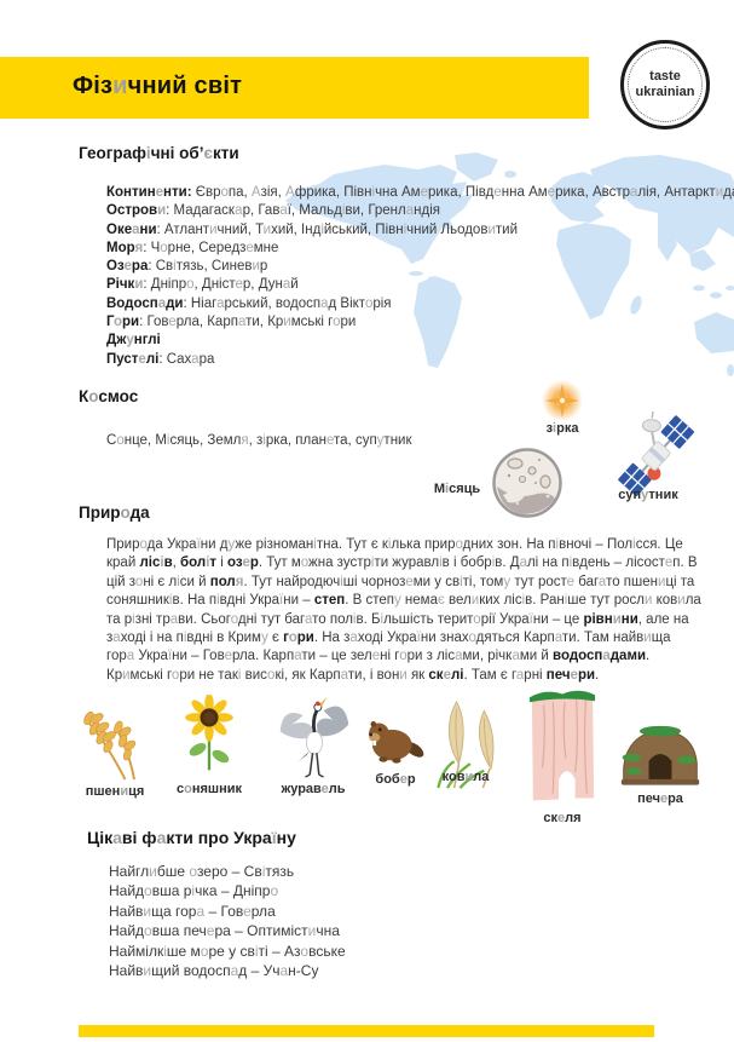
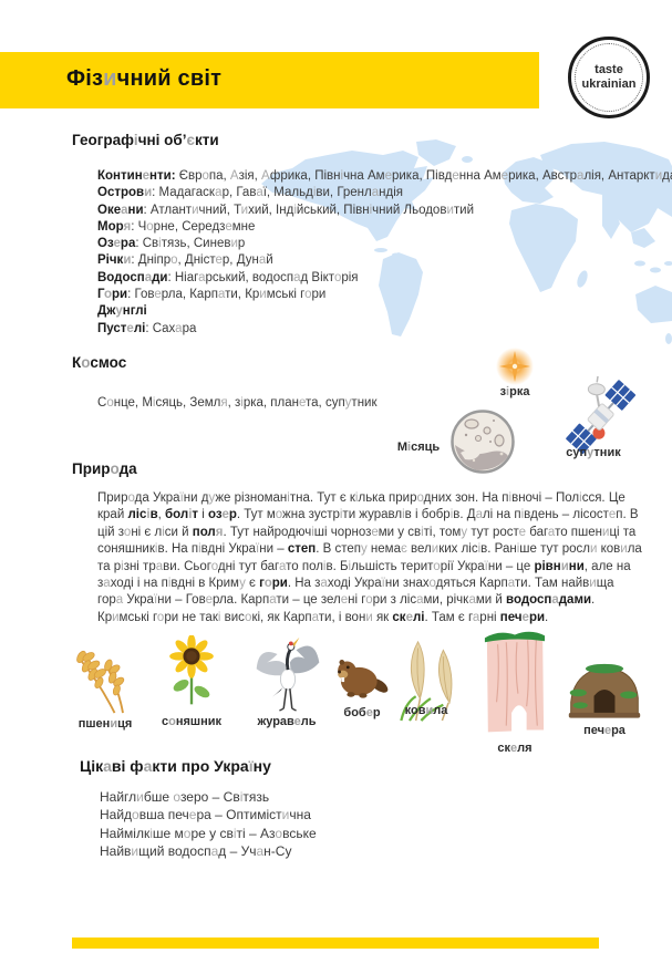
  Фізичний світ
  taste
  ukrainian
  Географічні об’єкти
  Континенти: Європа, Азія, Африка, Північна Америка, Південна Америка, Австралія, Антарктид
  Острови: Мадагаскар, Гаваї, Мальдіви, Гренландія
  Океани: Атлантичний, Тихий, Індійський, Північний Льодовитий
  Моря: Чорне, Середземне
  Озера: Світязь, Синевир
  Річки: Дніпро, Дністер, Дунай
  Водоспади: Ніагарський, водоспад Вікторія
  Гори: Говерла, Карпати, Кримські гори
  Джунглі
  Пустелі: Сахара
  Космос
  Сонце, Місяць, Земля, зірка, планета, супутник
  зірка
  Місяць
  супутник
  Природа
  Природа України дуже різноманітна. Тут є кілька природних зон. На півночі – Полісся. Це край лісів, боліт і озер. Тут можна зустріти журавлів і бобрів. Далі на південь – лісостеп. В цій зоні є ліси й поля. Тут найродючіші чорноземи у світі, тому тут росте багато пшениці та соняшників. На півдні України – степ. В степу немає великих лісів. Раніше тут росли ковила та різні трави. Сьогодні тут багато полів. Більшість території України – це рівнини, але на заході і на півдні в Криму є гори. На заході України знаходяться Карпати. Там найвища гора України – Говерла. Карпати – це зелені гори з лісами, річками й водоспадами. Кримські гори не такі високі, як Карпати, і вони як скелі. Там є гарні печери.
  пшениця
  соняшник
  журавель
  бобер
  ковила
  скеля
  печера
  Цікаві факти про Україну
  Найглибше озеро – Світязь
- Найдовша річка – Дніпро
- Найвища гора – Говерла
  Найдовша печера – Оптимістична
  Наймілкіше море у світі – Азовське
  Найвищий водоспад – Учан-Су
